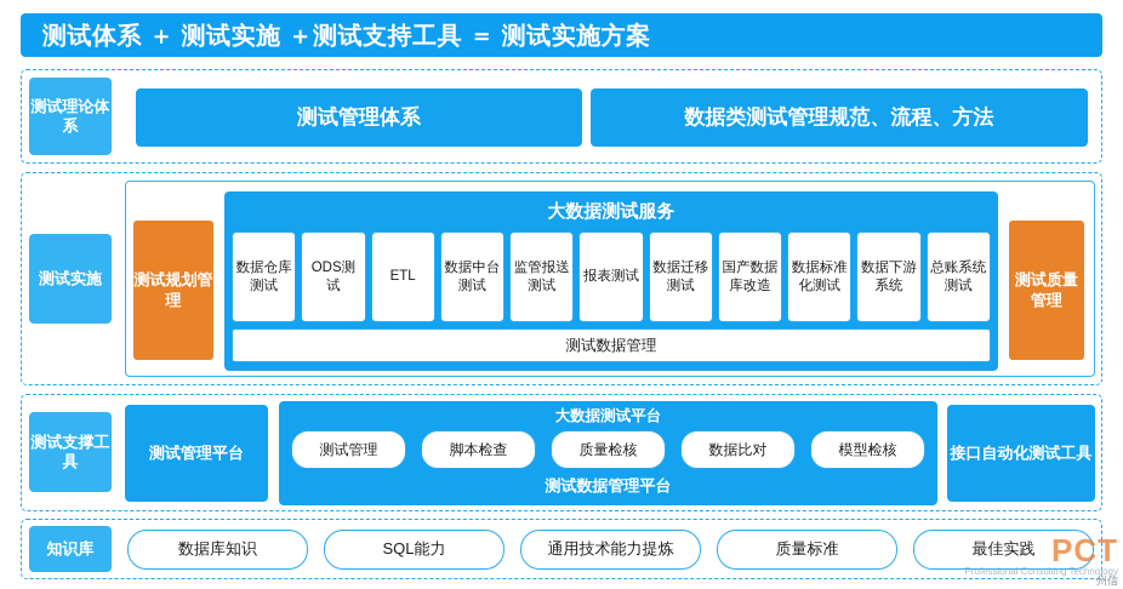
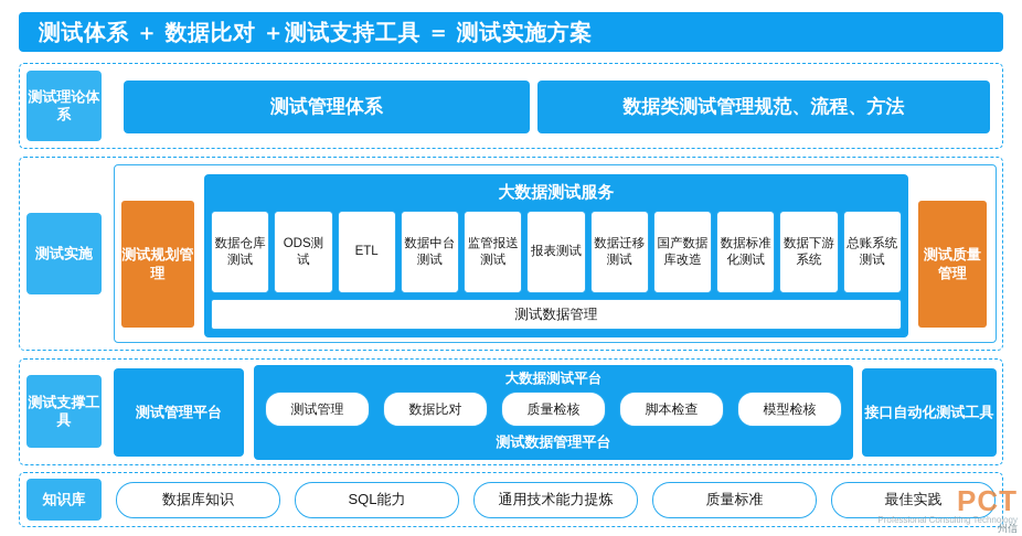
- 测试体系 ＋ 测试实施 ＋测试支持工具 ＝ 测试实施方案
+ 测试体系 ＋ 数据比对 ＋测试支持工具 ＝ 测试实施方案
  测试理论体系
  测试管理体系
  数据类测试管理规范、流程、方法
  测试实施
  测试规划管理
  测试质量管理
  大数据测试服务
  数据仓库测试
  ODS测试
  ETL
  数据中台测试
  监管报送测试
  报表测试
  数据迁移测试
  国产数据库改造
  数据标准化测试
  数据下游系统
  总账系统测试
  测试数据管理
  测试支撑工具
  测试管理平台
  大数据测试平台
  测试管理
- 脚本检查
+ 数据比对
  质量检核
- 数据比对
+ 脚本检查
  模型检核
  测试数据管理平台
  接口自动化测试工具
  知识库
  数据库知识
  SQL能力
  通用技术能力提炼
  质量标准
  最佳实践
  PCT
  Professional Consulting Technology
  州信
